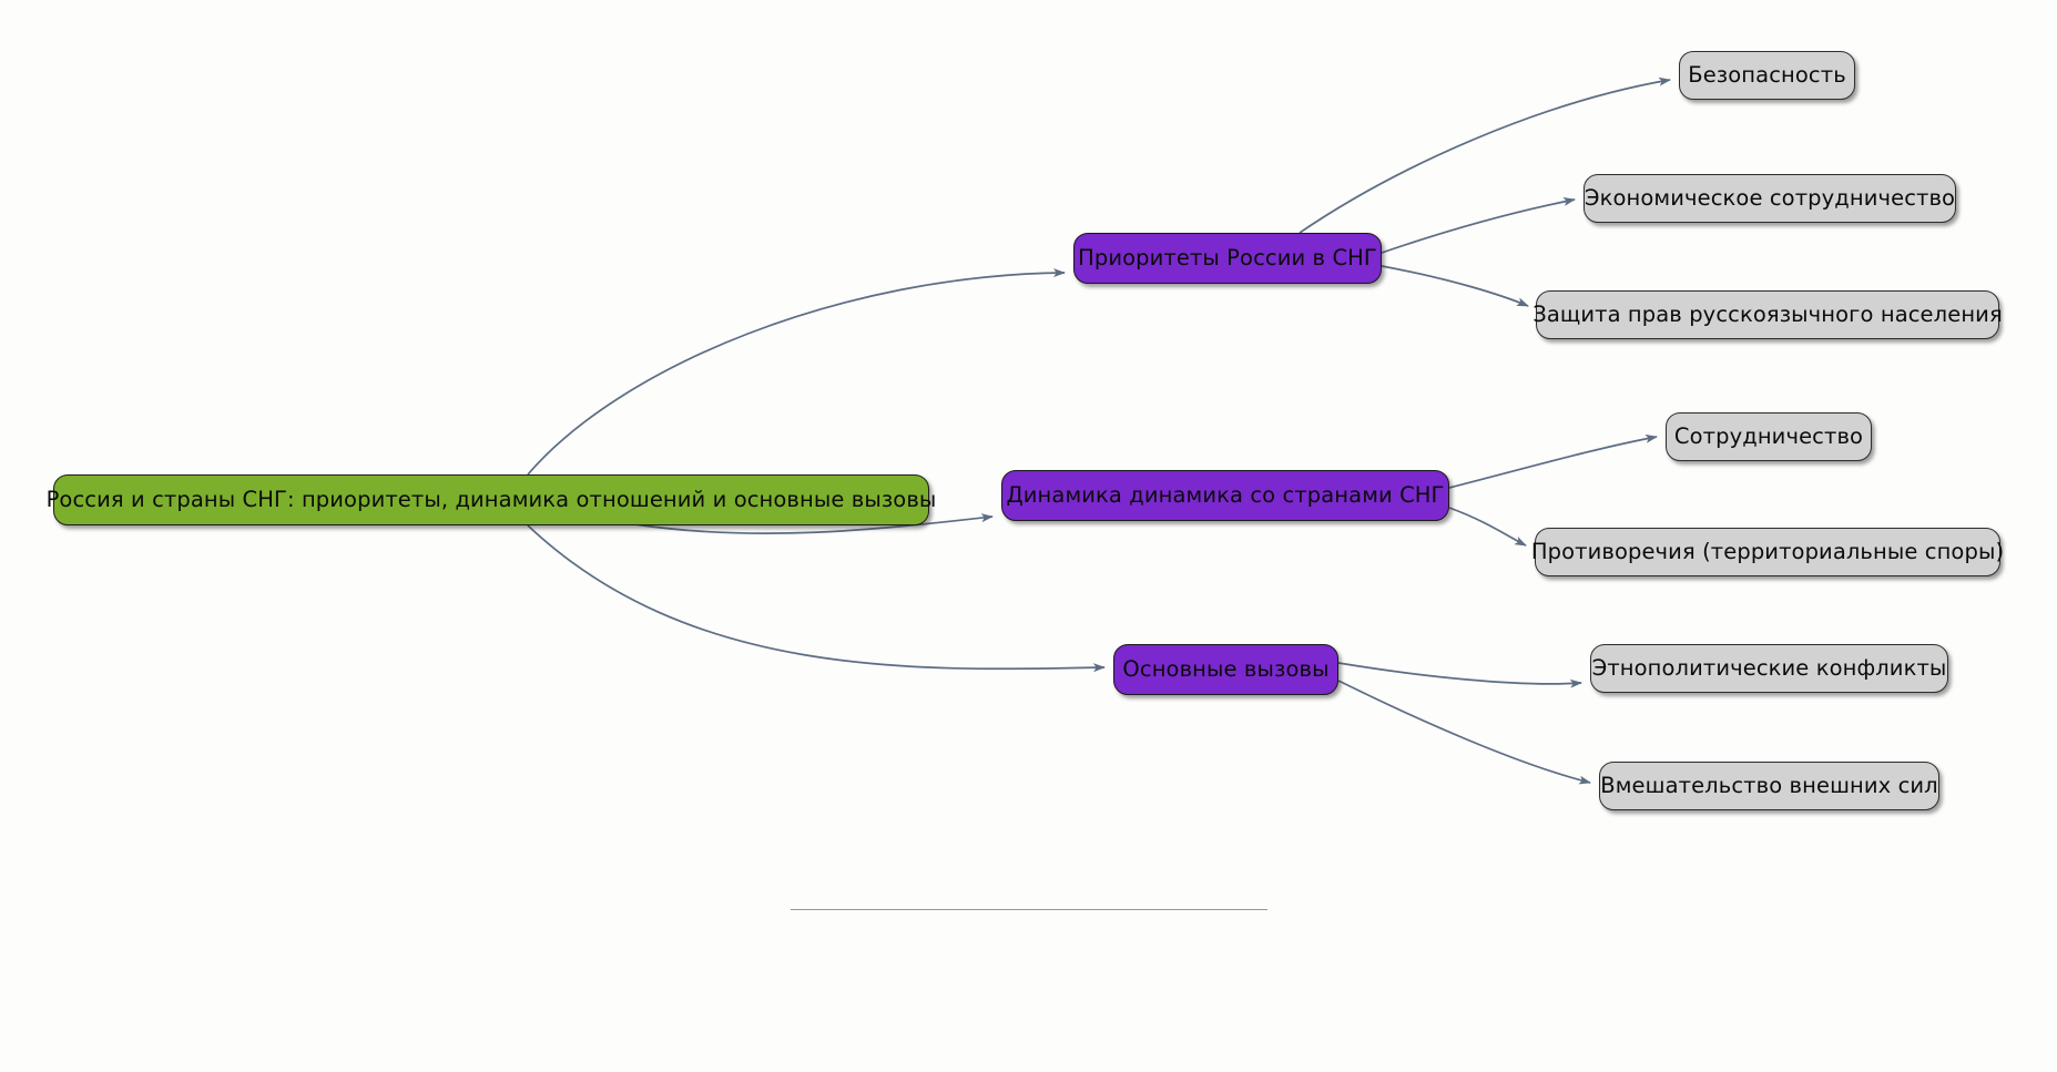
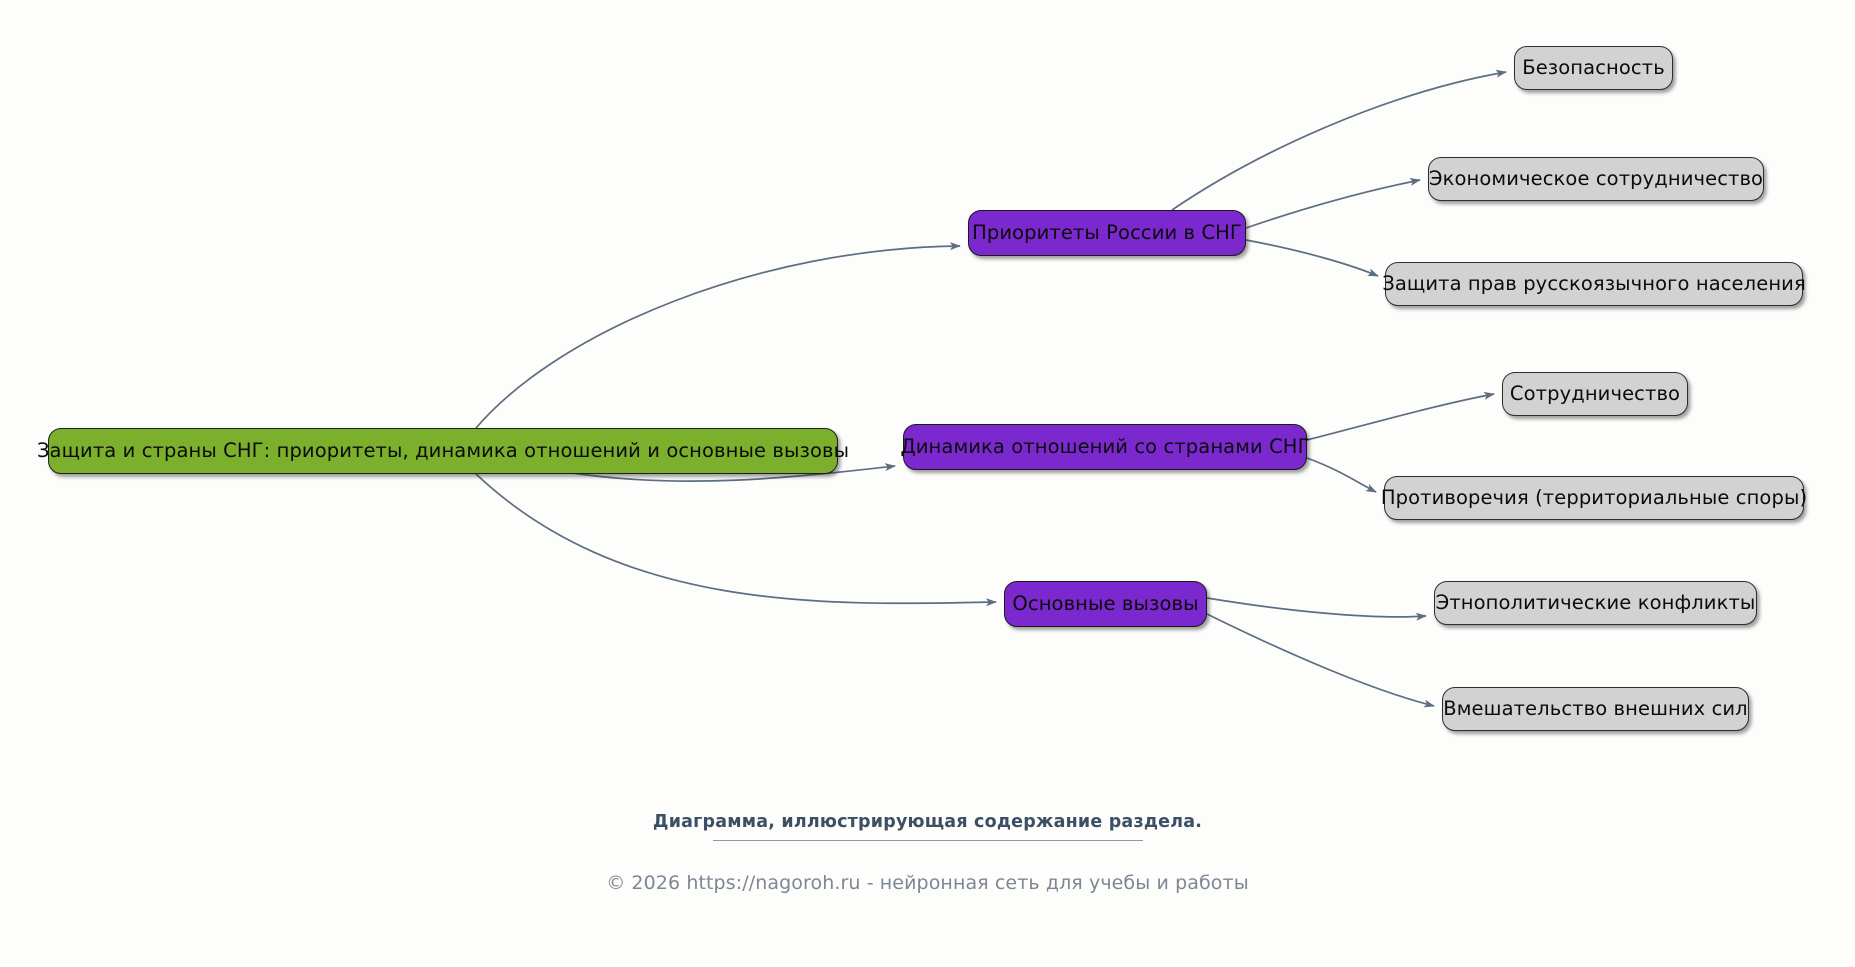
- Россия и страны СНГ: приоритеты, динамика отношений и основные вызовы
+ Защита и страны СНГ: приоритеты, динамика отношений и основные вызовы
  Приоритеты России в СНГ
  Безопасность
  Экономическое сотрудничество
  Защита прав русскоязычного населения
- Динамика динамика со странами СНГ
+ Динамика отношений со странами СНГ
  Основные вызовы
  Сотрудничество
  Противоречия (территориальные споры)
  Этнополитические конфликты
  Вмешательство внешних сил
+ Диаграмма, иллюстрирующая содержание раздела.
+ © 2026 https://nagoroh.ru - нейронная сеть для учебы и работы
